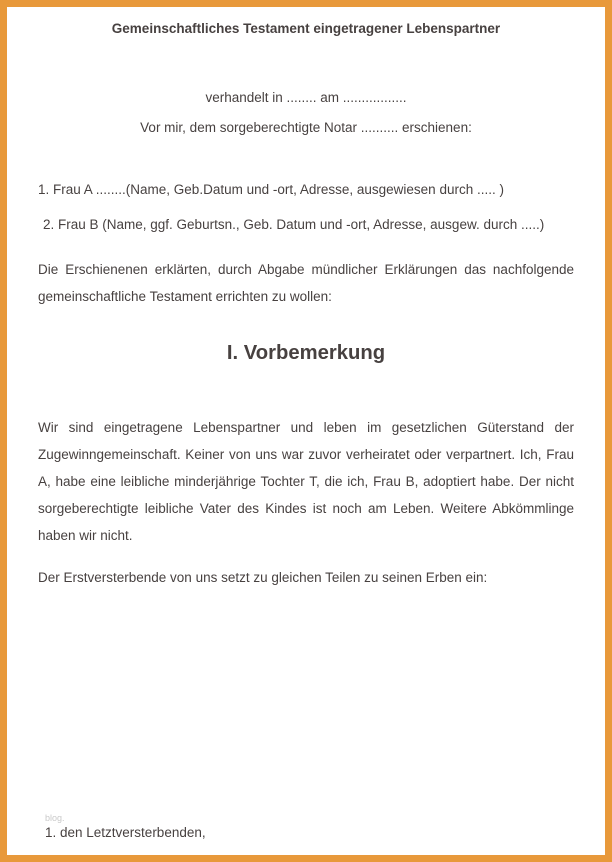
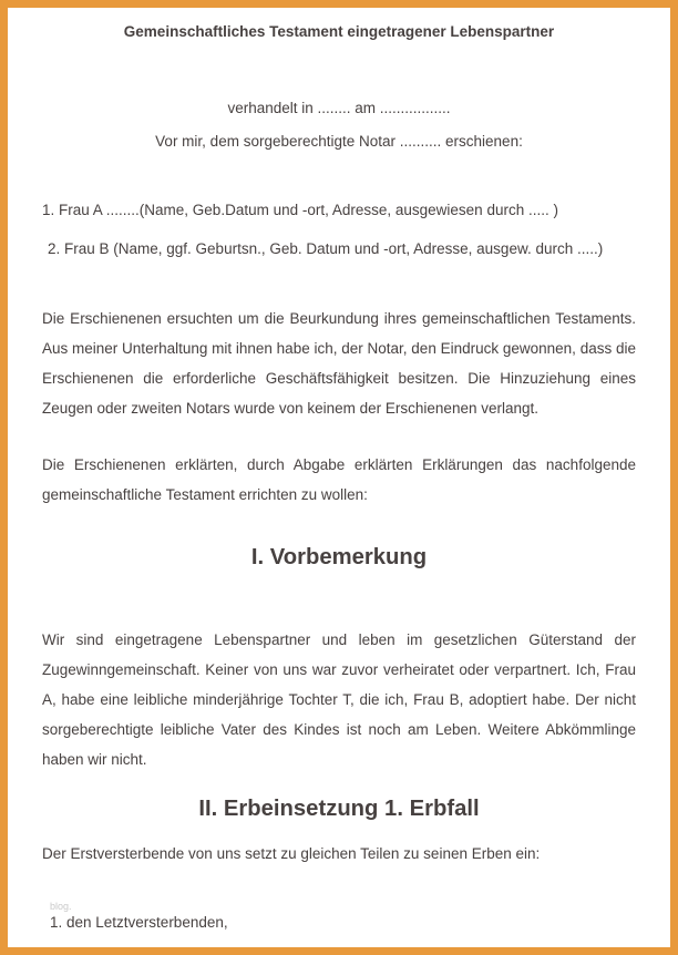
  Gemeinschaftliches Testament eingetragener Lebenspartner
  verhandelt in ........ am .................
  Vor mir, dem sorgeberechtigte Notar .......... erschienen:
  1. Frau A ........(Name, Geb.Datum und -ort, Adresse, ausgewiesen durch ..... )
  2. Frau B (Name, ggf. Geburtsn., Geb. Datum und -ort, Adresse, ausgew. durch .....)
+ Die Erschienenen ersuchten um die Beurkundung ihres gemeinschaftlichen Testaments. Aus meiner Unterhaltung mit ihnen habe ich, der Notar, den Eindruck gewonnen, dass die Erschienenen die erforderliche Geschäftsfähigkeit besitzen. Die Hinzuziehung eines Zeugen oder zweiten Notars wurde von keinem der Erschienenen verlangt.
- Die Erschienenen erklärten, durch Abgabe mündlicher Erklärungen das nachfolgende gemeinschaftliche Testament errichten zu wollen:
+ Die Erschienenen erklärten, durch Abgabe erklärten Erklärungen das nachfolgende gemeinschaftliche Testament errichten zu wollen:
  I. Vorbemerkung
  Wir sind eingetragene Lebenspartner und leben im gesetzlichen Güterstand der Zugewinngemeinschaft. Keiner von uns war zuvor verheiratet oder verpartnert. Ich, Frau A, habe eine leibliche minderjährige Tochter T, die ich, Frau B, adoptiert habe. Der nicht sorgeberechtigte leibliche Vater des Kindes ist noch am Leben. Weitere Abkömmlinge haben wir nicht.
+ II. Erbeinsetzung 1. Erbfall
  Der Erstversterbende von uns setzt zu gleichen Teilen zu seinen Erben ein:
  blog.
  1. den Letztversterbenden,
